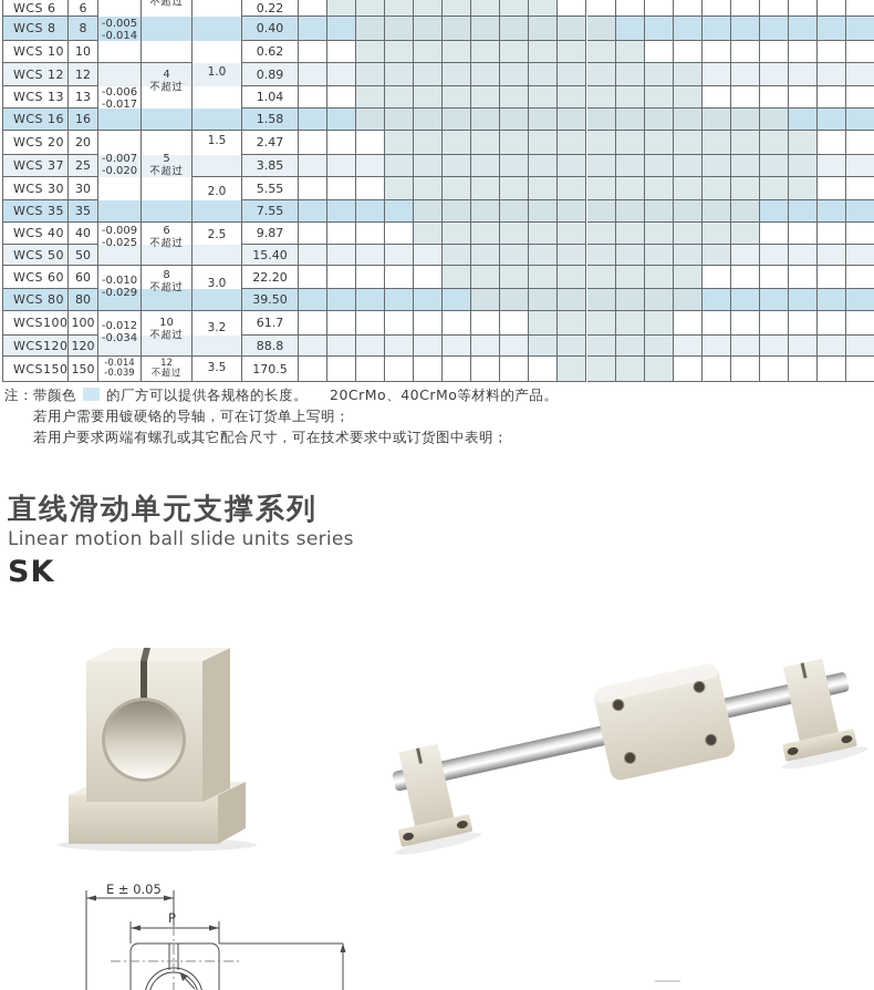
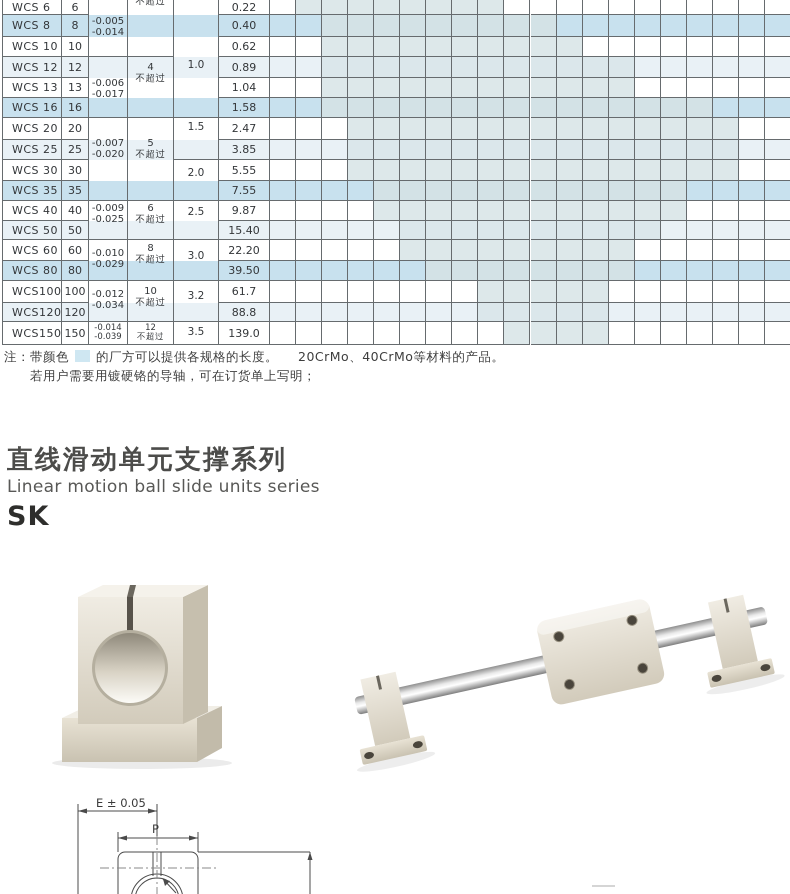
  WCS 6
  6
  0.22
  WCS 8
  8
  0.40
  WCS 10
  10
  0.62
  WCS 12
  12
  0.89
  WCS 13
  13
  1.04
  WCS 16
  16
  1.58
  WCS 20
  20
  2.47
- WCS 37
+ WCS 25
  25
  3.85
  WCS 30
  30
  5.55
  WCS 35
  35
  7.55
  WCS 40
  40
  9.87
  WCS 50
  50
  15.40
  WCS 60
  60
  22.20
  WCS 80
  80
  39.50
  WCS100
  100
  61.7
  WCS120
  120
  88.8
  WCS150
  150
- 170.5
+ 139.0
  -0.005
  -0.014
  -0.006
  -0.017
  -0.007
  -0.020
  -0.009
  -0.025
  -0.010
  -0.029
  -0.012
  -0.034
  -0.014
  -0.039
  不超过
  4
  不超过
  5
  不超过
  6
  不超过
  8
  不超过
  10
  不超过
  12
  不超过
  1.0
  1.5
  2.0
  2.5
  3.0
  3.2
  3.5
  注：带颜色 的厂方可以提供各规格的长度。 20CrMo、40CrMo等材料的产品。
  若用户需要用镀硬铬的导轴，可在订货单上写明；
- 若用户要求两端有螺孔或其它配合尺寸，可在技术要求中或订货图中表明；
  直线滑动单元支撑系列
  Linear motion ball slide units series
  SK
  E ± 0.05
  P
